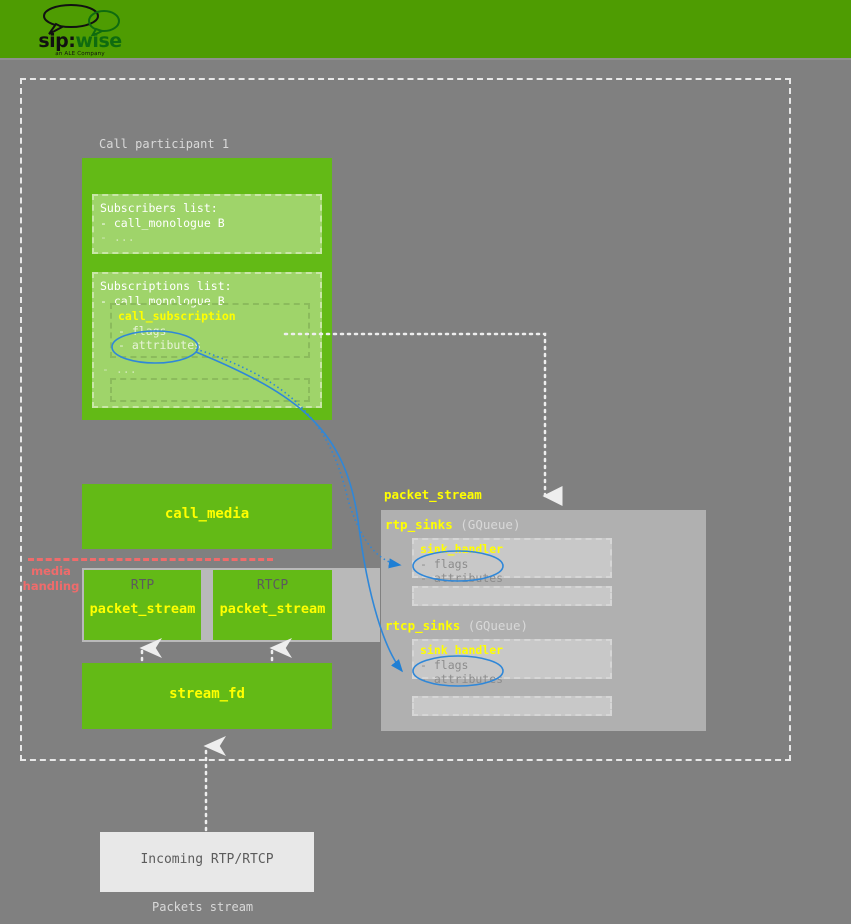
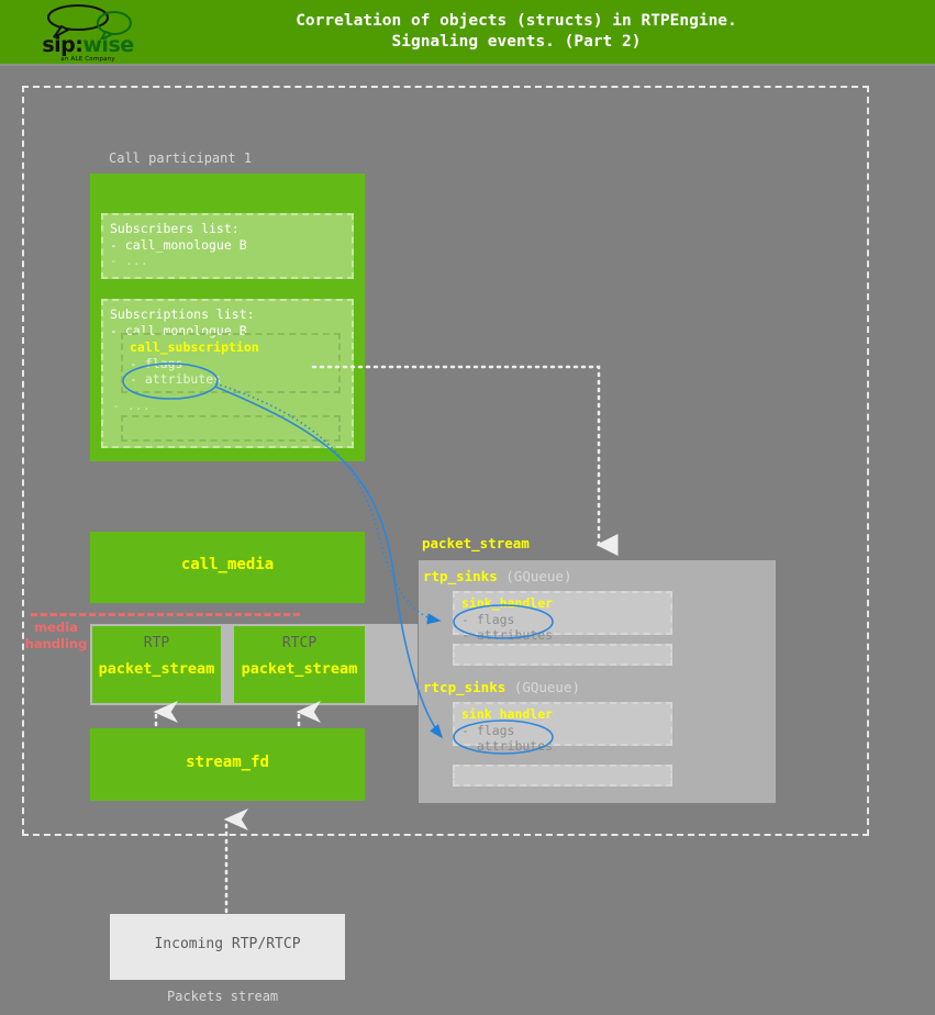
  sip:wise
+ Correlation of objects (structs) in RTPEngine.
+ Signaling events. (Part 2)
  Call participant 1
  Subscribers list:
  - call_monologue B
  - ...
  Subscriptions list:
  - call monologue B
  call_subscription
  - attribute
  - ...
  call_media
  media
  handling
  RTP
  packet_stream
  RTCP
  packet_stream
  stream_fd
  packet_stream
  rtp_sinks (GQueue)
  sink_handler
  - flags
  - attribues
  rtcp_sinks (GQueue)
  sink_handler
  - flags
  - attributes
  Incoming RTP/RTCP
  Packets stream
